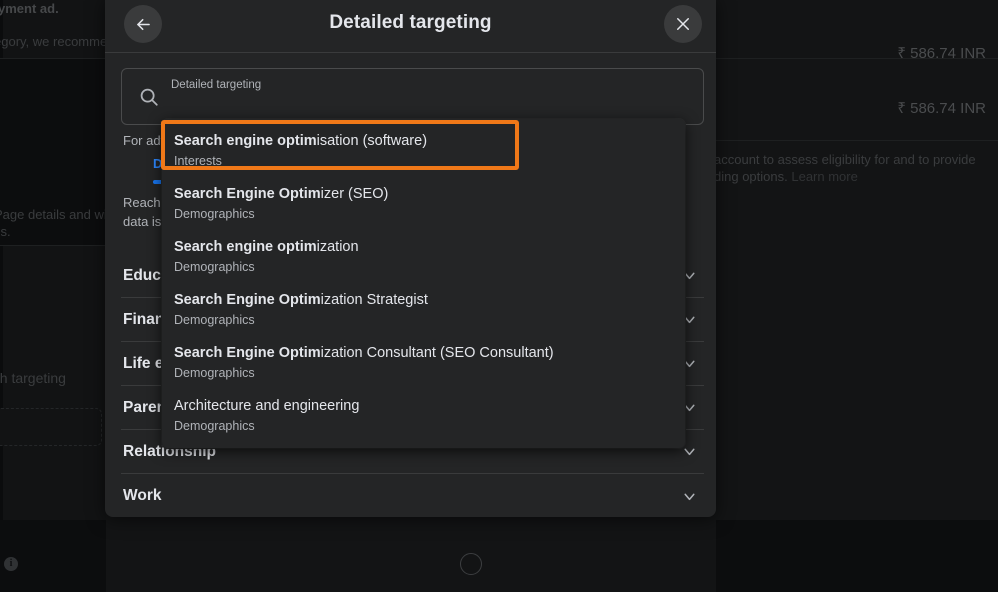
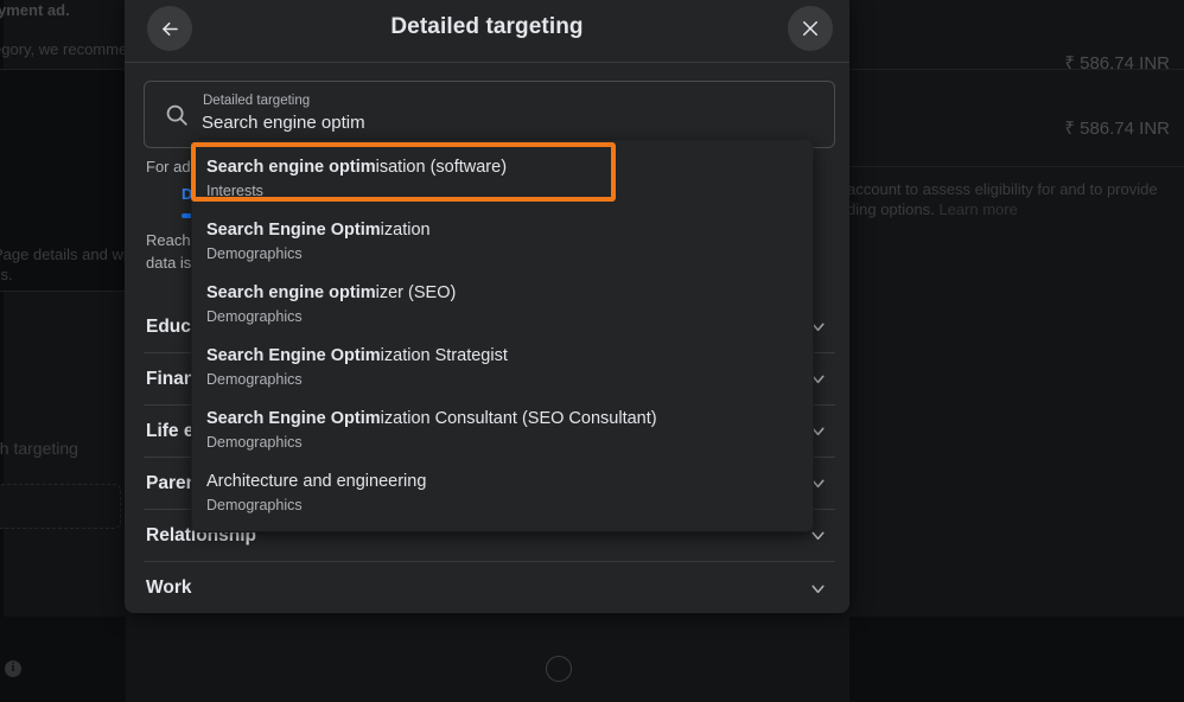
  i
  yment ad.
  gory, we recomme
  age details and w
  h targeting
  account to assess eligibility for and to provide
  ding options. Learn more
  ₹ 586.74 INR
  ₹ 586.74 INR
  Detailed targeting
  For ad
  Reach
  data is
  Educ
  Finan
  Life e
  Relationship
  Work
  Detailed targeting
+ Search engine optim
  Search engine optimisation (software)
  Interests
- Search Engine Optimizer (SEO)
+ Search Engine Optimization
  Demographics
- Search engine optimization
+ Search engine optimizer (SEO)
  Demographics
  Search Engine Optimization Strategist
  Demographics
  Search Engine Optimization Consultant (SEO Consultant)
  Demographics
  Architecture and engineering
  Demographics
